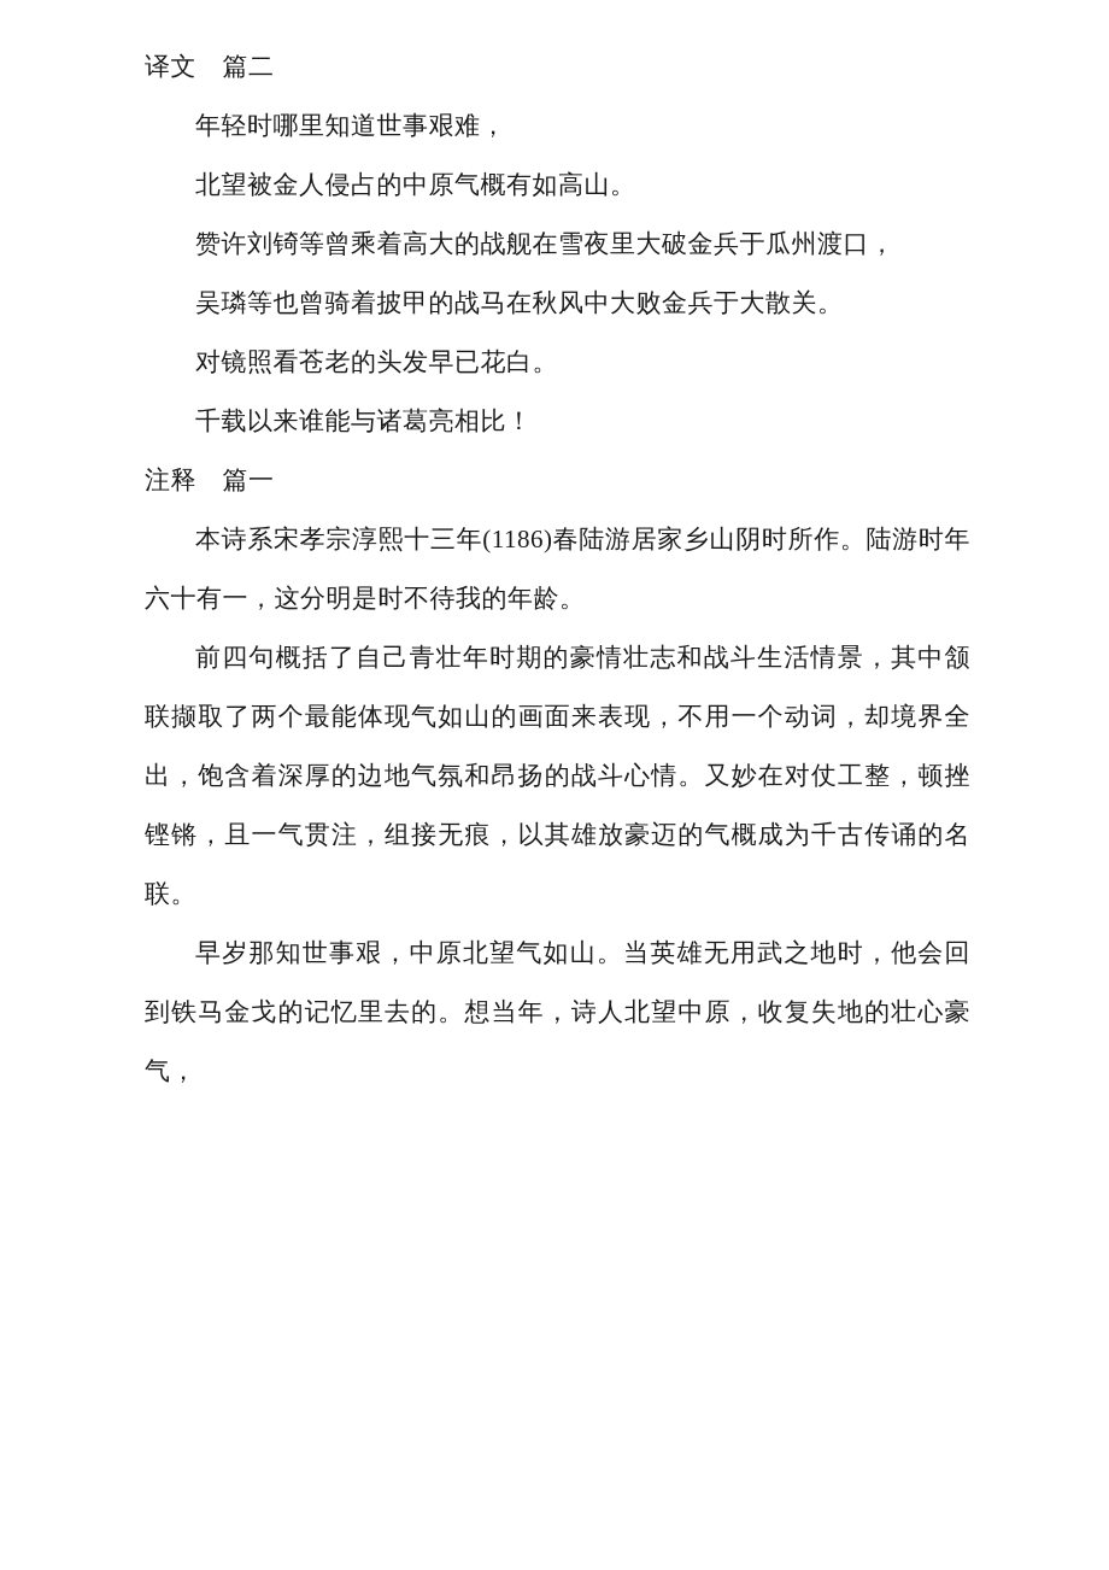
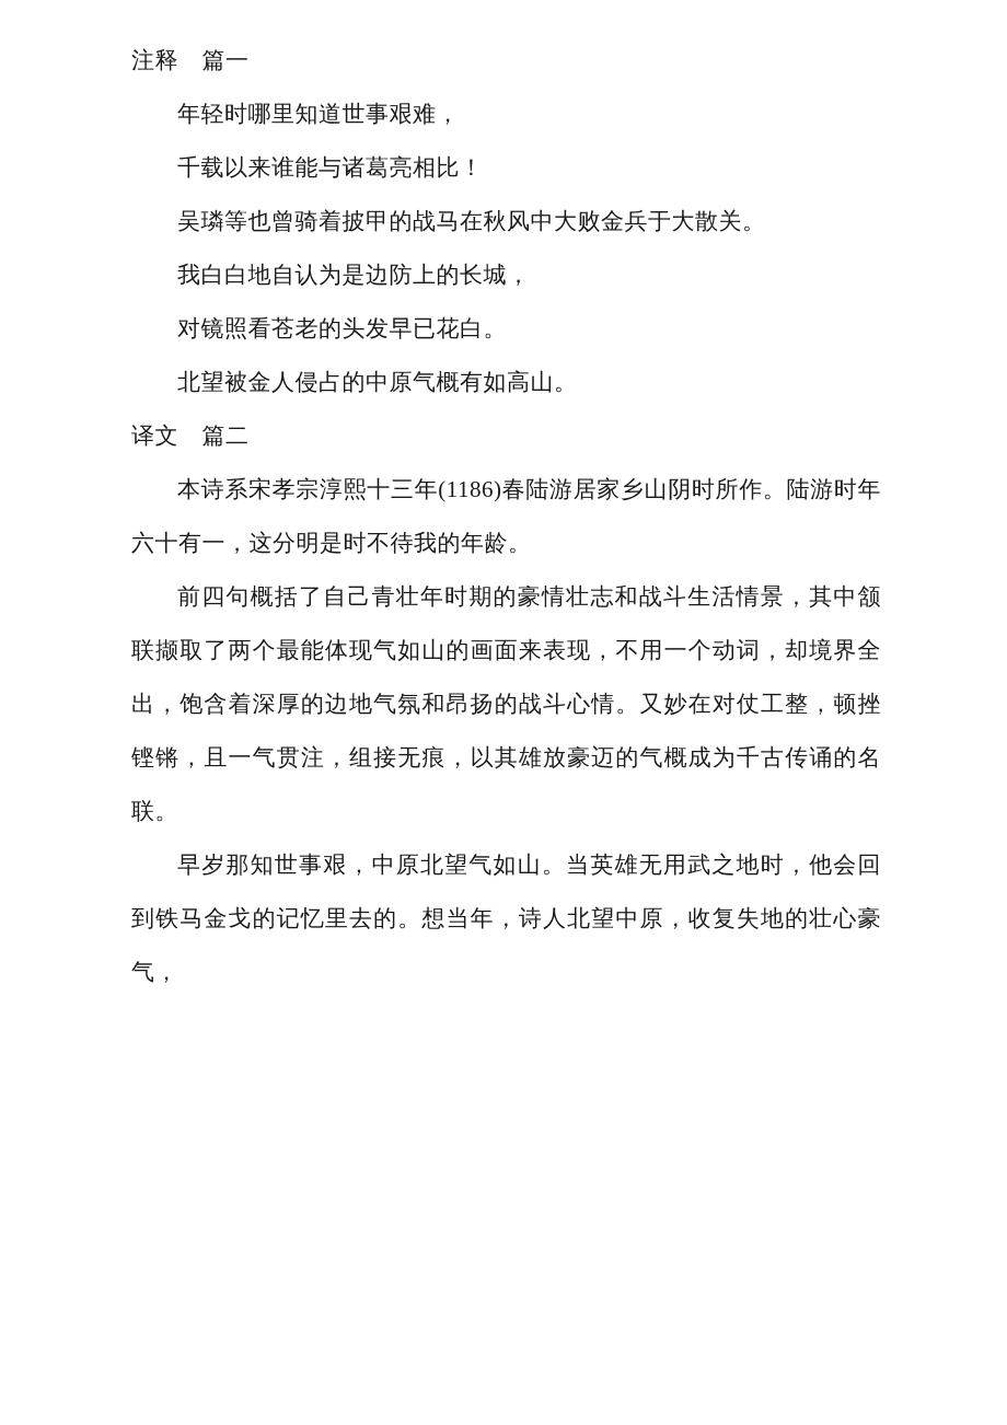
- 译文 篇二
+ 注释 篇一
  年轻时哪里知道世事艰难，
- 北望被金人侵占的中原气概有如高山。
+ 千载以来谁能与诸葛亮相比！
- 赞许刘锜等曾乘着高大的战舰在雪夜里大破金兵于瓜州渡口，
  吴璘等也曾骑着披甲的战马在秋风中大败金兵于大散关。
+ 我白白地自认为是边防上的长城，
  对镜照看苍老的头发早已花白。
- 千载以来谁能与诸葛亮相比！
+ 北望被金人侵占的中原气概有如高山。
- 注释 篇一
+ 译文 篇二
  本诗系宋孝宗淳熙十三年(1186)春陆游居家乡山阴时所作。陆游时年六十有一，这分明是时不待我的年龄。
  前四句概括了自己青壮年时期的豪情壮志和战斗生活情景，其中颔联撷取了两个最能体现气如山的画面来表现，不用一个动词，却境界全出，饱含着深厚的边地气氛和昂扬的战斗心情。又妙在对仗工整，顿挫铿锵，且一气贯注，组接无痕，以其雄放豪迈的气概成为千古传诵的名联。
  早岁那知世事艰，中原北望气如山。当英雄无用武之地时，他会回到铁马金戈的记忆里去的。想当年，诗人北望中原，收复失地的壮心豪气，
